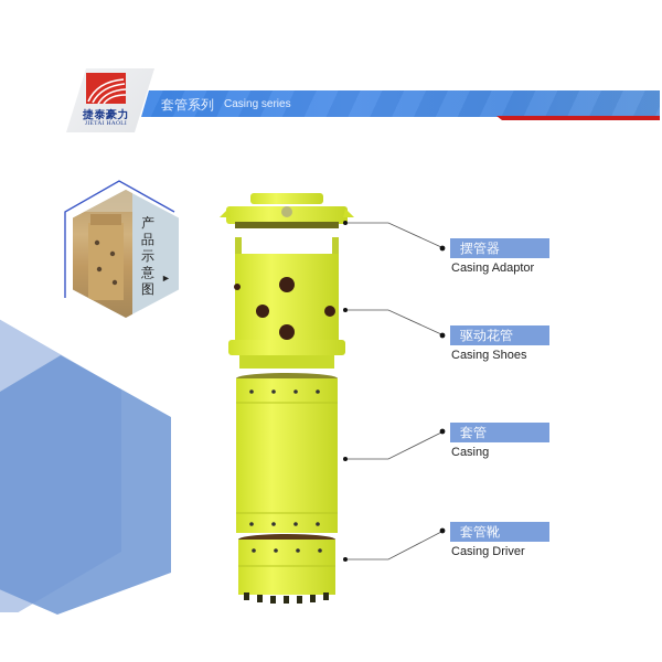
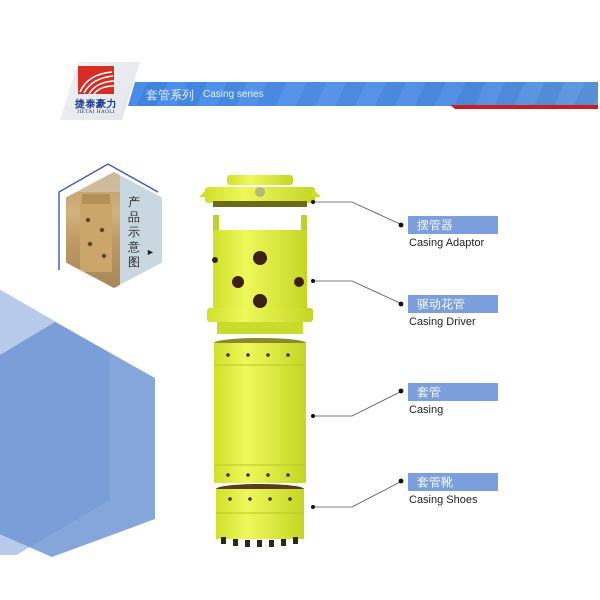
  捷泰豪力
  套管系列
  Casing series
  产品示意图
  ►
  摆管器
  Casing Adaptor
  驱动花管
- Casing Shoes
+ Casing Driver
  套管
  Casing
  套管靴
- Casing Driver
+ Casing Shoes
